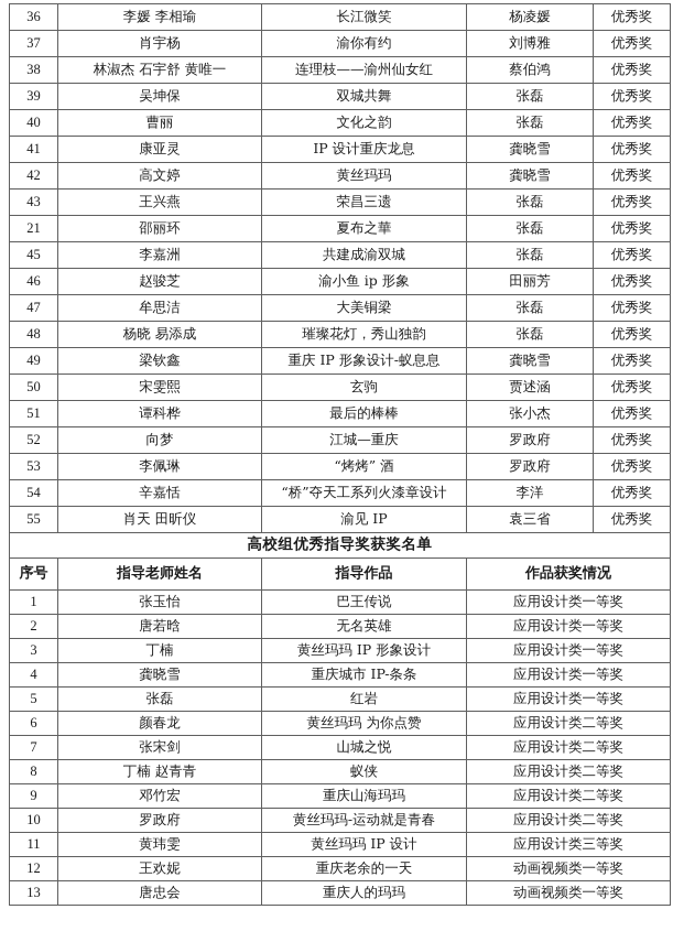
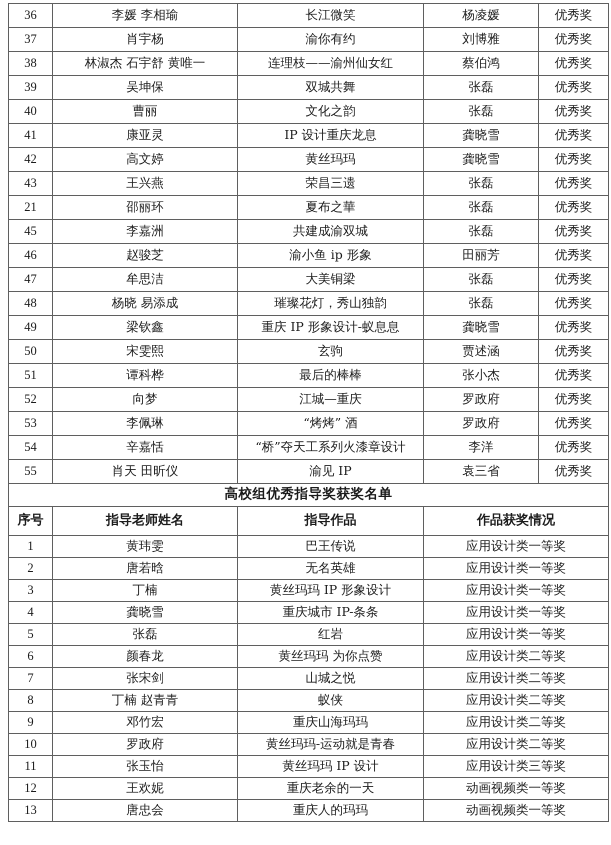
  36	李媛 李相瑜	长江微笑	杨凌媛	优秀奖
  37	肖宇杨	渝你有约	刘博雅	优秀奖
  38	林淑杰 石宇舒 黄唯一	连理枝——渝州仙女红	蔡伯鸿	优秀奖
  39	吴坤保	双城共舞	张磊	优秀奖
  40	曹丽	文化之韵	张磊	优秀奖
  41	康亚灵	IP 设计重庆龙息	龚晓雪	优秀奖
  42	高文婷	黄丝玛玛	龚晓雪	优秀奖
  43	王兴燕	荣昌三遗	张磊	优秀奖
  21	邵丽环	夏布之華	张磊	优秀奖
  45	李嘉洲	共建成渝双城	张磊	优秀奖
  46	赵骏芝	渝小鱼 ip 形象	田丽芳	优秀奖
  47	牟思洁	大美铜梁	张磊	优秀奖
  48	杨晓 易添成	璀璨花灯，秀山独韵	张磊	优秀奖
  49	梁钦鑫	重庆 IP 形象设计-蚁息息	龚晓雪	优秀奖
  50	宋雯熙	玄驹	贾述涵	优秀奖
  51	谭科桦	最后的棒棒	张小杰	优秀奖
  52	向梦	江城—重庆	罗政府	优秀奖
  53	李佩琳	“烤烤” 酒	罗政府	优秀奖
  54	辛嘉恬	“桥”夺天工系列火漆章设计	李洋	优秀奖
  55	肖天 田昕仪	渝见 IP	袁三省	优秀奖
  高校组优秀指导奖获奖名单
  序号	指导老师姓名	指导作品	作品获奖情况
- 1	张玉怡	巴王传说	应用设计类一等奖
+ 1	黄玮雯	巴王传说	应用设计类一等奖
  2	唐若晗	无名英雄	应用设计类一等奖
  3	丁楠	黄丝玛玛 IP 形象设计	应用设计类一等奖
  4	龚晓雪	重庆城市 IP-条条	应用设计类一等奖
  5	张磊	红岩	应用设计类一等奖
  6	颜春龙	黄丝玛玛 为你点赞	应用设计类二等奖
  7	张宋剑	山城之悦	应用设计类二等奖
  8	丁楠 赵青青	蚁侠	应用设计类二等奖
  9	邓竹宏	重庆山海玛玛	应用设计类二等奖
  10	罗政府	黄丝玛玛-运动就是青春	应用设计类二等奖
- 11	黄玮雯	黄丝玛玛 IP 设计	应用设计类三等奖
+ 11	张玉怡	黄丝玛玛 IP 设计	应用设计类三等奖
  12	王欢妮	重庆老余的一天	动画视频类一等奖
  13	唐忠会	重庆人的玛玛	动画视频类一等奖
